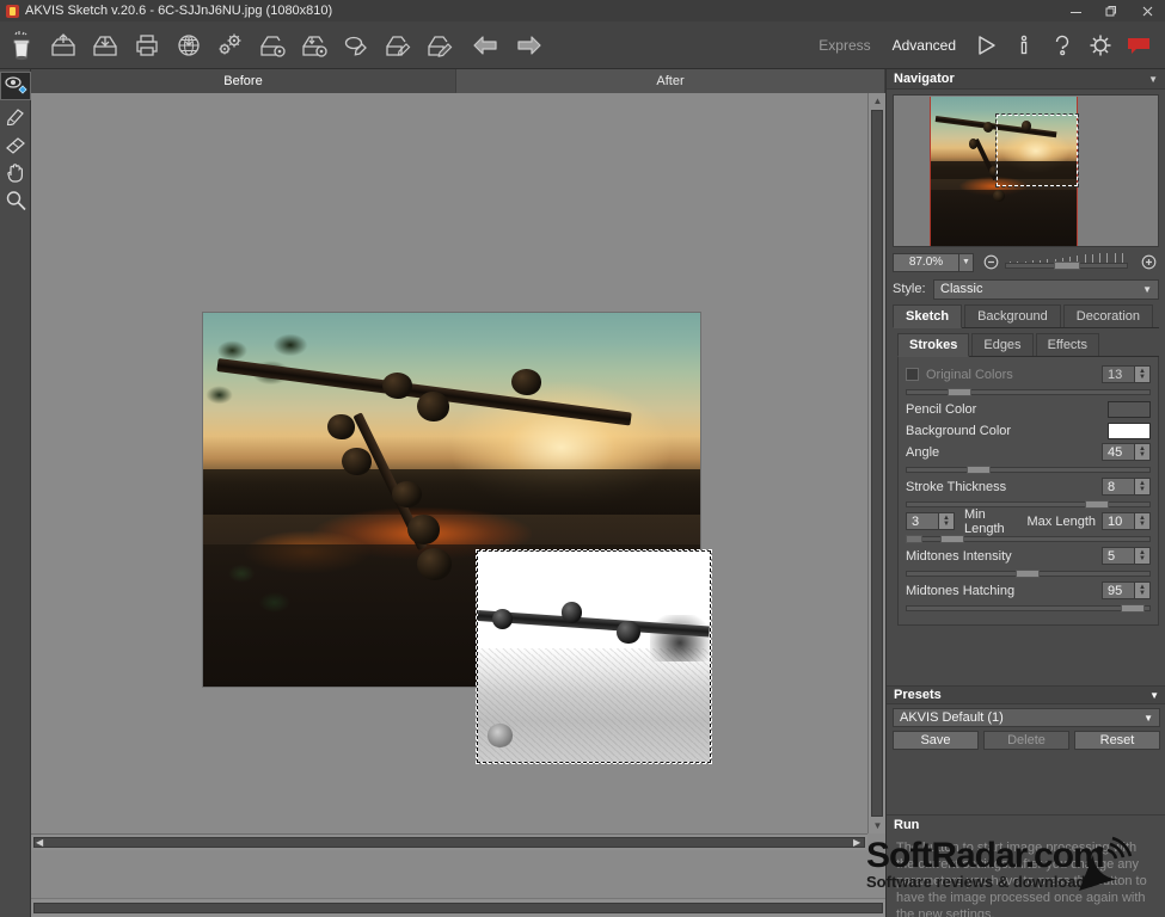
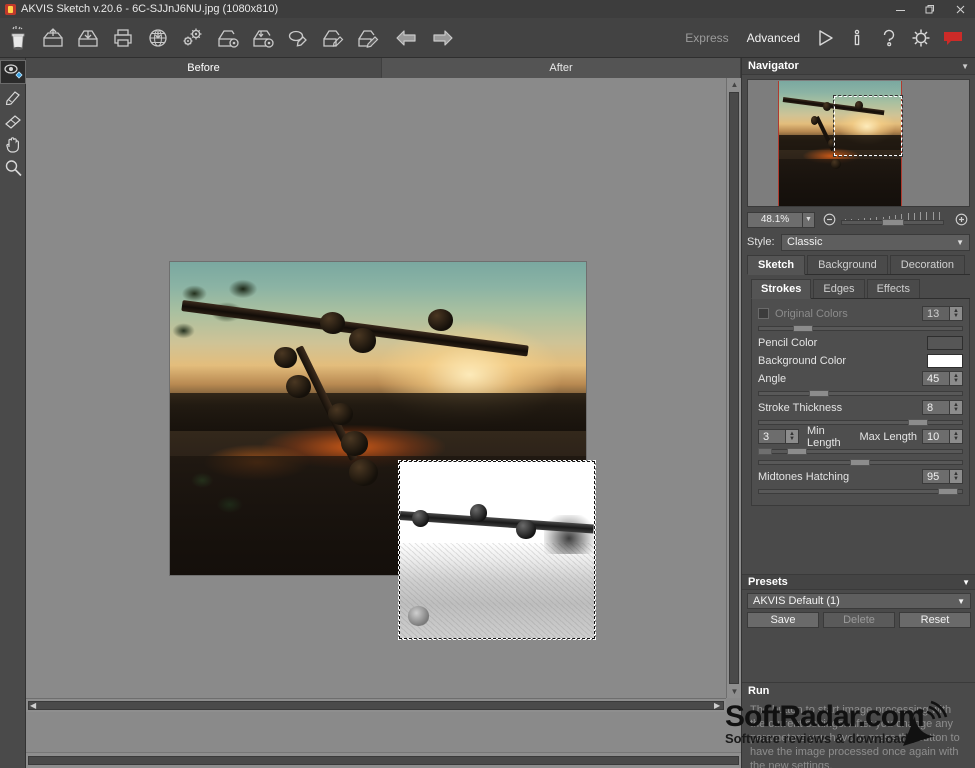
  AKVIS Sketch v.20.6 - 6C-SJJnJ6NU.jpg (1080x810)
  Express
  Advanced
  Before
  After
  ◀
  ▶
  ▲
  ▼
  Navigator
  ▼
- 87.0%
+ 48.1%
  Style:
  Classic
  ▼
  Sketch
  Background
  Decoration
  Strokes
  Edges
  Effects
  Original Colors
  13
  Pencil Color
  Background Color
  Angle
  45
  Stroke Thickness
  8
  3
  Min Length
  Max Length
  10
- Midtones Intensity
- 5
  Midtones Hatching
  95
  Presets
  ▼
  AKVIS Default (1)
  ▼
  Save
  Delete
  Reset
  Run
  The button to start image processigih the current settings. After you change any parameters you have to press thtton to have the image processed once again with the new settings.
  SoftRadar.com
  Software reviews & download
